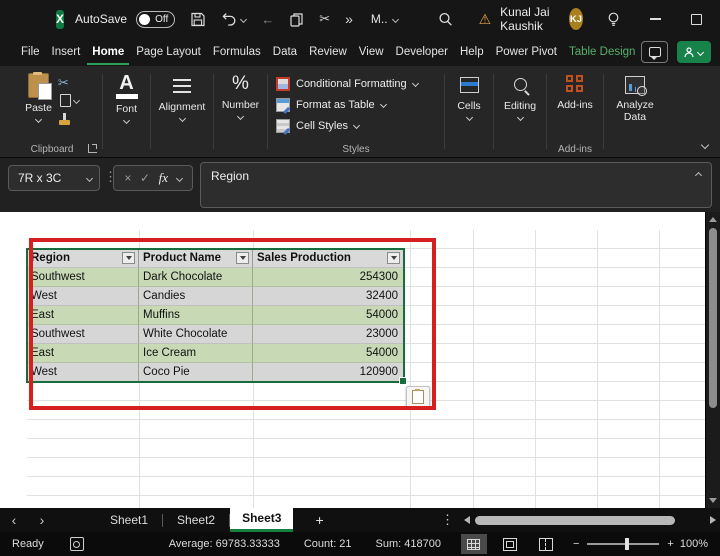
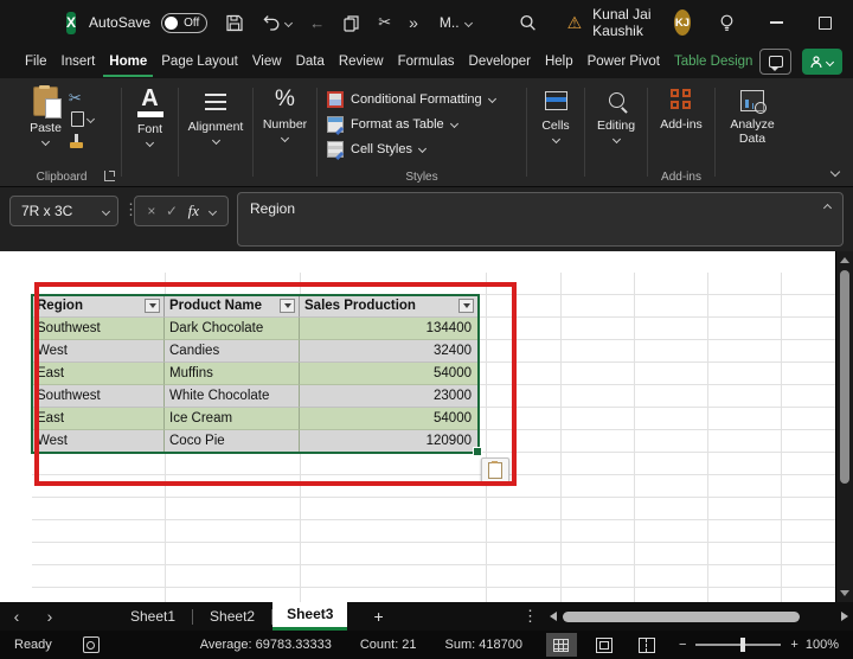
  X
  AutoSave
  Off
  ←
  ✂
  »
  M..
  ⚠
  Kunal Jai Kaushik
  KJ
  File
  Insert
  Home
  Page Layout
- Formulas
+ View
  Data
  Review
- View
+ Formulas
  Developer
  Help
  Power Pivot
  Table Design
  Paste
  ✂
  Clipboard
  A
  Font
  Alignment
  %
  Number
  Conditional Formatting
  Format as Table
  Cell Styles
  Styles
  Cells
  Editing
  Add-ins
  Add-ins
  Analyze
  Data
  7R x 3C
  ⋮
  ×
  ✓
  fx
  Region
  Region
  Product Name
  Sales Production
  Southwest
  Dark Chocolate
- 254300
+ 134400
  West
  Candies
  32400
  East
  Muffins
  54000
  Southwest
  White Chocolate
  23000
  East
  Ice Cream
  54000
  West
  Coco Pie
  120900
  ‹
  ›
  Sheet1
  Sheet2
  Sheet3
  +
  ⋮
  Ready
  Average: 69783.33333
  Count: 21
  Sum: 418700
  −
  +
  100%
